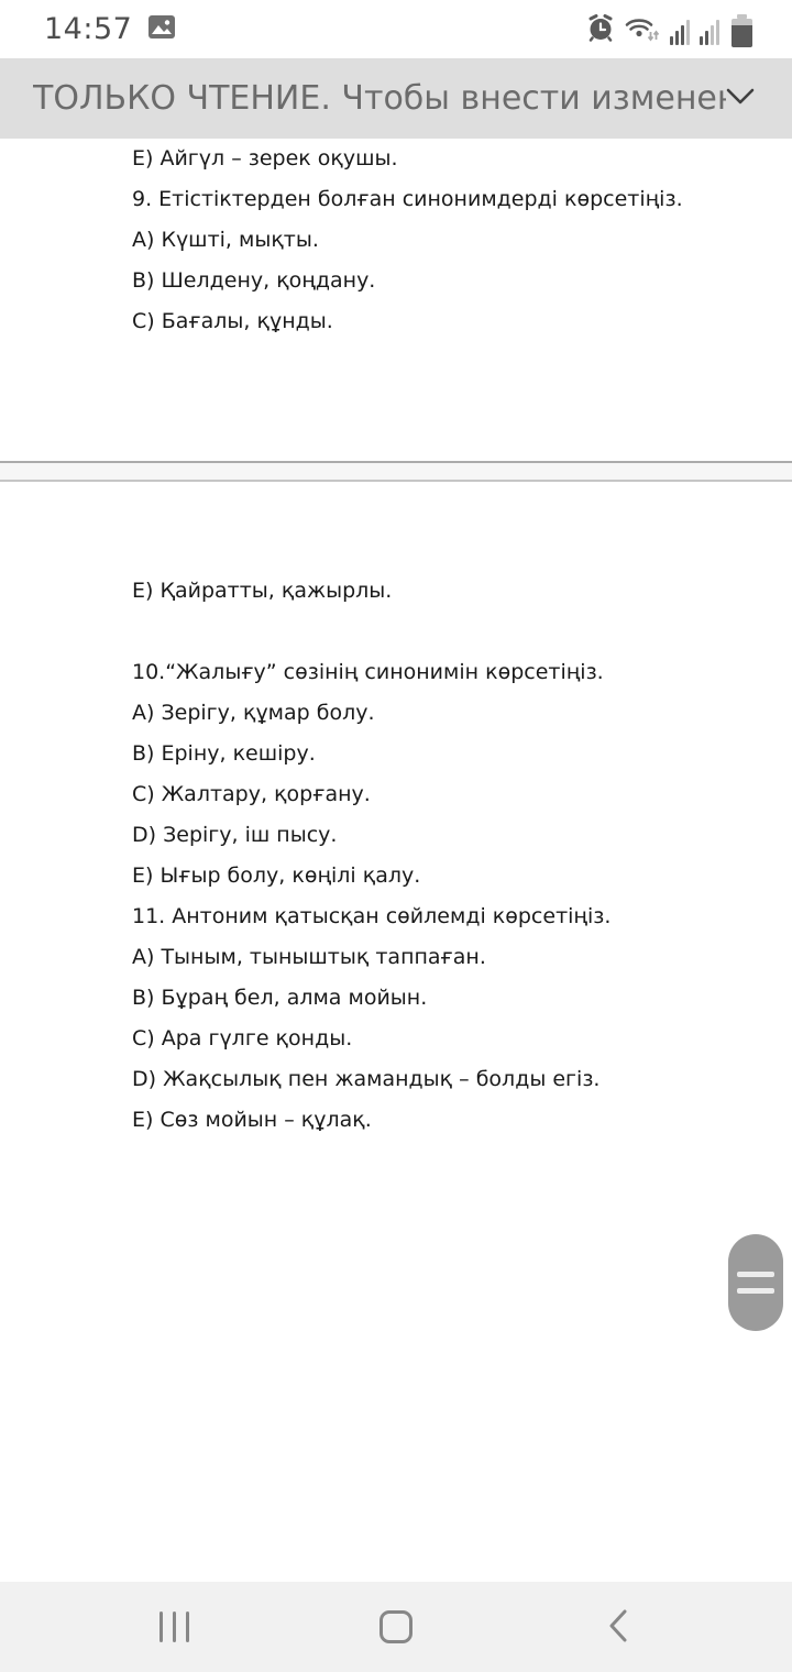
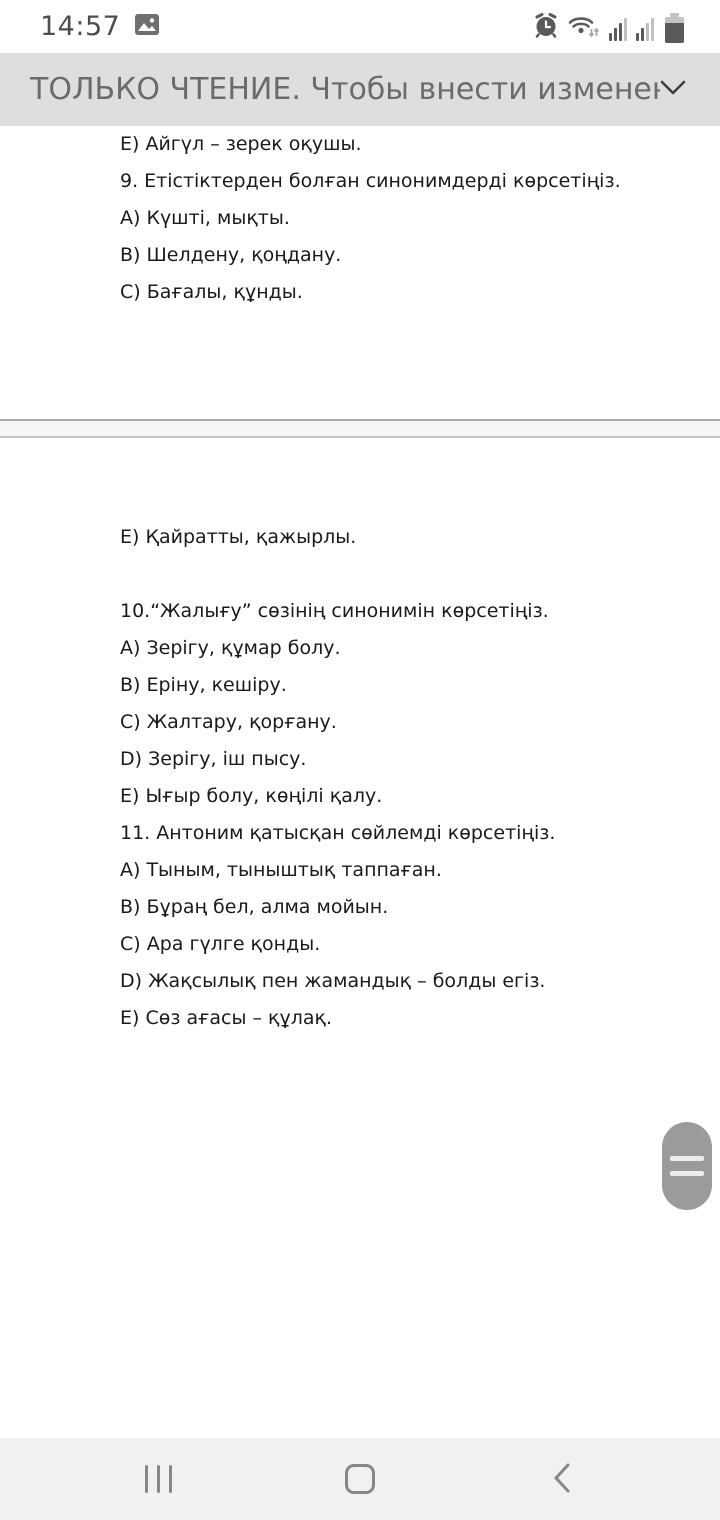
  14:57
  ТОЛЬКО ЧТЕНИЕ. Чтобы внести измене
  E) Айгүл – зерек оқушы.
  9. Етістіктерден болған синонимдерді көрсетіңіз.
  A) Күшті, мықты.
  B) Шелдену, қоңдану.
  C) Бағалы, құнды.
  E) Қайратты, қажырлы.
  10.“Жалығу” сөзінің синонимін көрсетіңіз.
  A) Зерігу, құмар болу.
  B) Еріну, кешіру.
  C) Жалтару, қорғану.
  D) Зерігу, іш пысу.
  E) Ығыр болу, көңілі қалу.
  11. Антоним қатысқан сөйлемді көрсетіңіз.
  A) Тыным, тыныштық таппаған.
  B) Бұраң бел, алма мойын.
  C) Ара гүлге қонды.
  D) Жақсылық пен жамандық – болды егіз.
- E) Сөз мойын – құлақ.
+ E) Сөз ағасы – құлақ.
